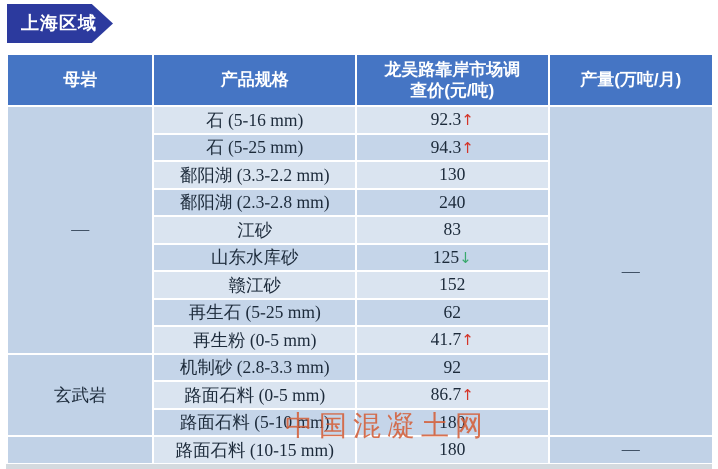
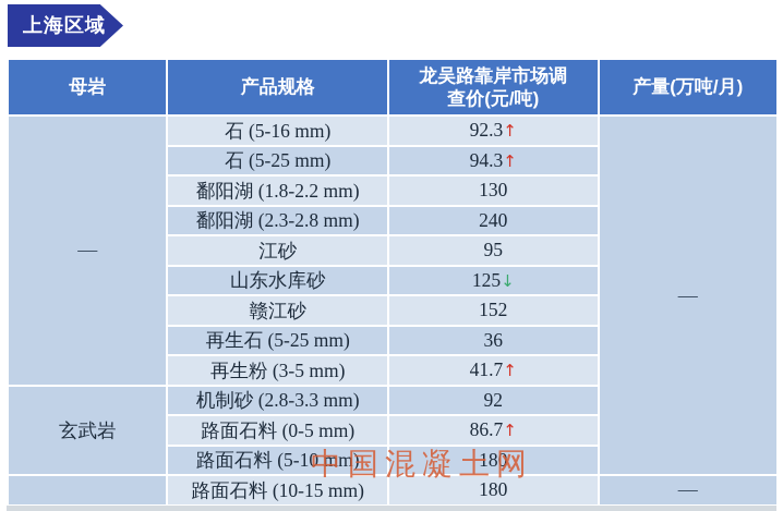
  上海区域
  母岩	产品规格	龙吴路靠岸市场调 查价(元/吨)	产量(万吨/月)
  —	石 (5-16 mm)	92.3↑	—
  石 (5-25 mm)	94.3↑
- 鄱阳湖 (3.3-2.2 mm)	130
+ 鄱阳湖 (1.8-2.2 mm)	130
  鄱阳湖 (2.3-2.8 mm)	240
- 江砂	83
+ 江砂	95
  山东水库砂	125↓
  赣江砂	152
- 再生石 (5-25 mm)	62
+ 再生石 (5-25 mm)	36
- 再生粉 (0-5 mm)	41.7↑
+ 再生粉 (3-5 mm)	41.7↑
  玄武岩	机制砂 (2.8-3.3 mm)	92
  路面石料 (0-5 mm)	86.7↑
  路面石料 (5-10 mm)	180
  	路面石料 (10-15 mm)	180	—
  中国混凝土网
